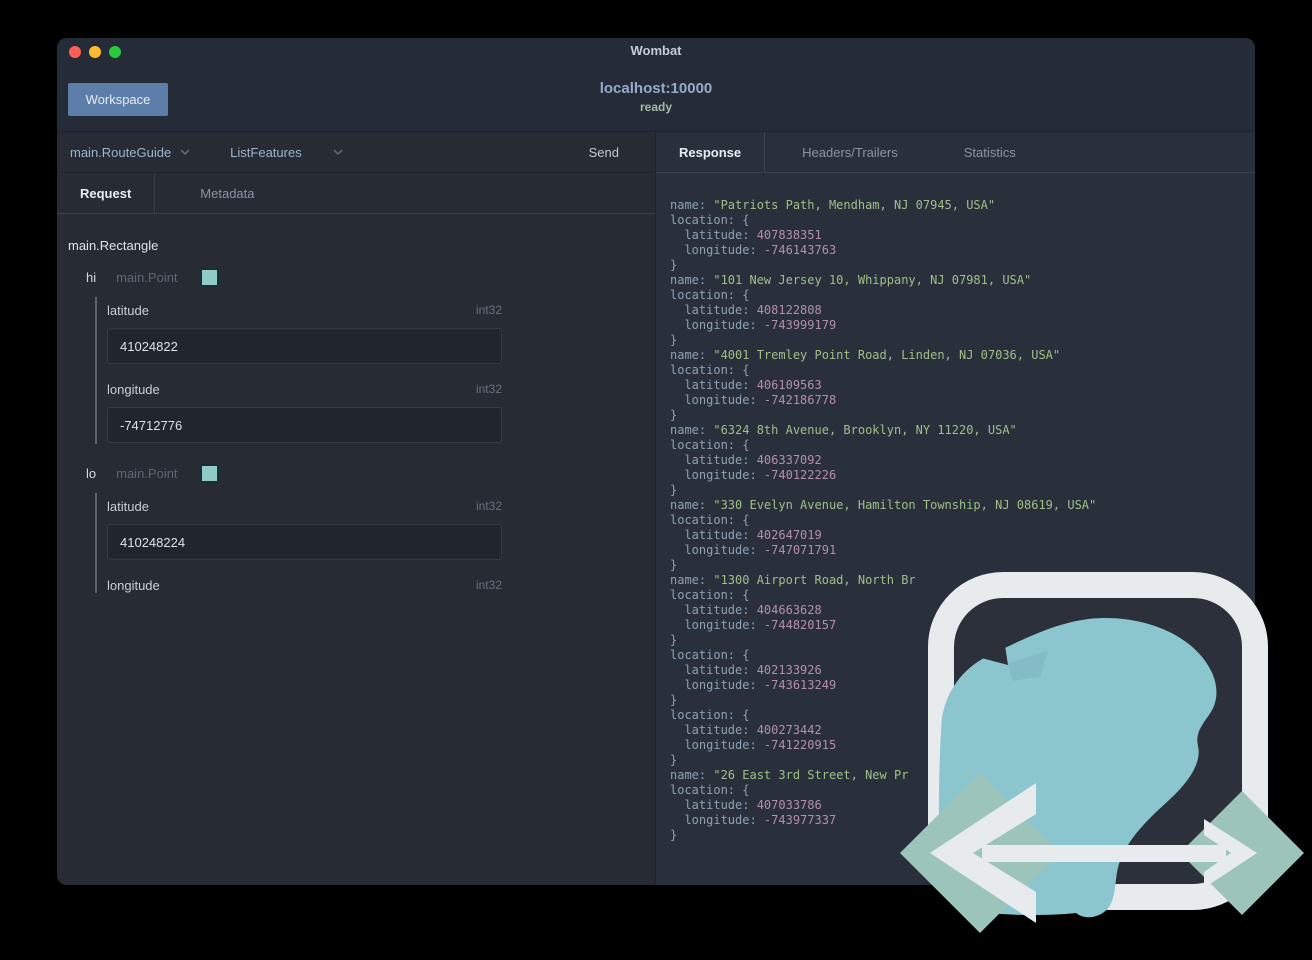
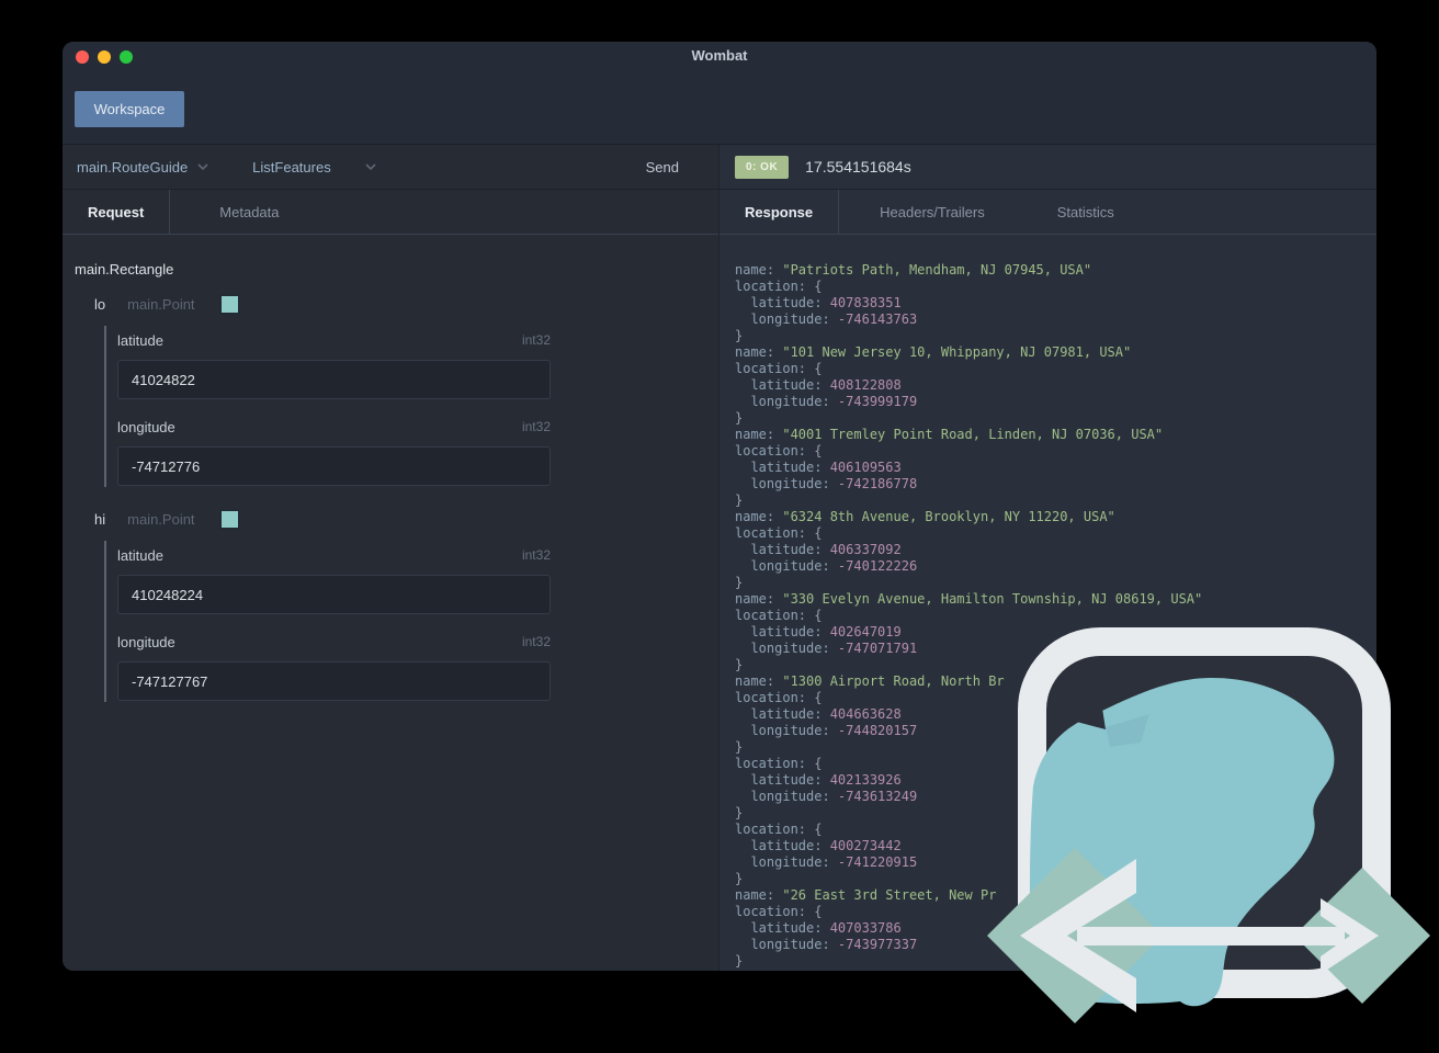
  Wombat
  Workspace
- localhost:10000
- ready
  main.RouteGuide
  ListFeatures
  Send
  Request
  Metadata
  main.Rectangle
- hi
+ lo
  main.Point
  latitude
  int32
  41024822
  longitude
  int32
  -74712776
- lo
+ hi
  main.Point
  latitude
  int32
  410248224
  longitude
  int32
+ -747127767
+ 0: OK
+ 17.554151684s
  Response
  Headers/Trailers
  Statistics
  name: "Patriots Path, Mendham, NJ 07945, USA" location: { latitude: 407838351 longitude: -746143763 } name: "101 New Jersey 10, Whippany, NJ 07981, USA" location: { latitude: 408122808 longitude: -743999179 } name: "4001 Tremley Point Road, Linden, NJ 07036, USA" location: { latitude: 406109563 longitude: -742186778 } name: "6324 8th Avenue, Brooklyn, NY 11220, USA" location: { latitude: 406337092 longitude: -740122226 } name: "330 Evelyn Avenue, Hamilton Township, NJ 08619, USA" location: { latitude: 402647019 longitude: -747071791 } name: "1300 Airport Road, North Br location: { latitude: 404663628 longitude: -744820157 } location: { latitude: 402133926 longitude: -743613249 } location: { latitude: 400273442 longitude: -741220915 } name: "26 East 3rd Street, New Pr location: { latitude: 407033786 longitude: -743977337 }
